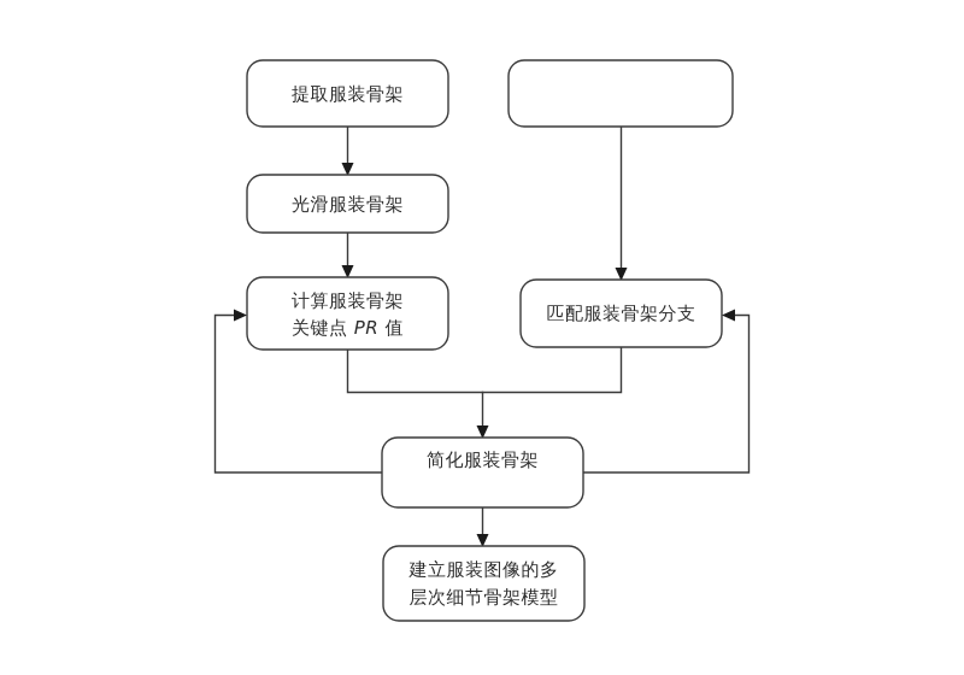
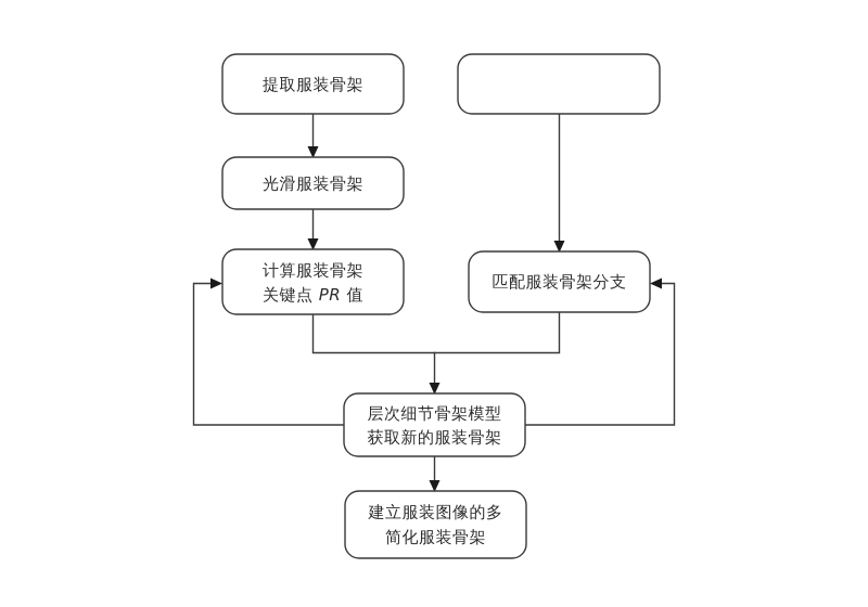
  提取服装骨架
  光滑服装骨架
  计算服装骨架
  关键点 PR 值
  匹配服装骨架分支
- 简化服装骨架
+ 层次细节骨架模型
+ 获取新的服装骨架
  建立服装图像的多
- 层次细节骨架模型
+ 简化服装骨架
